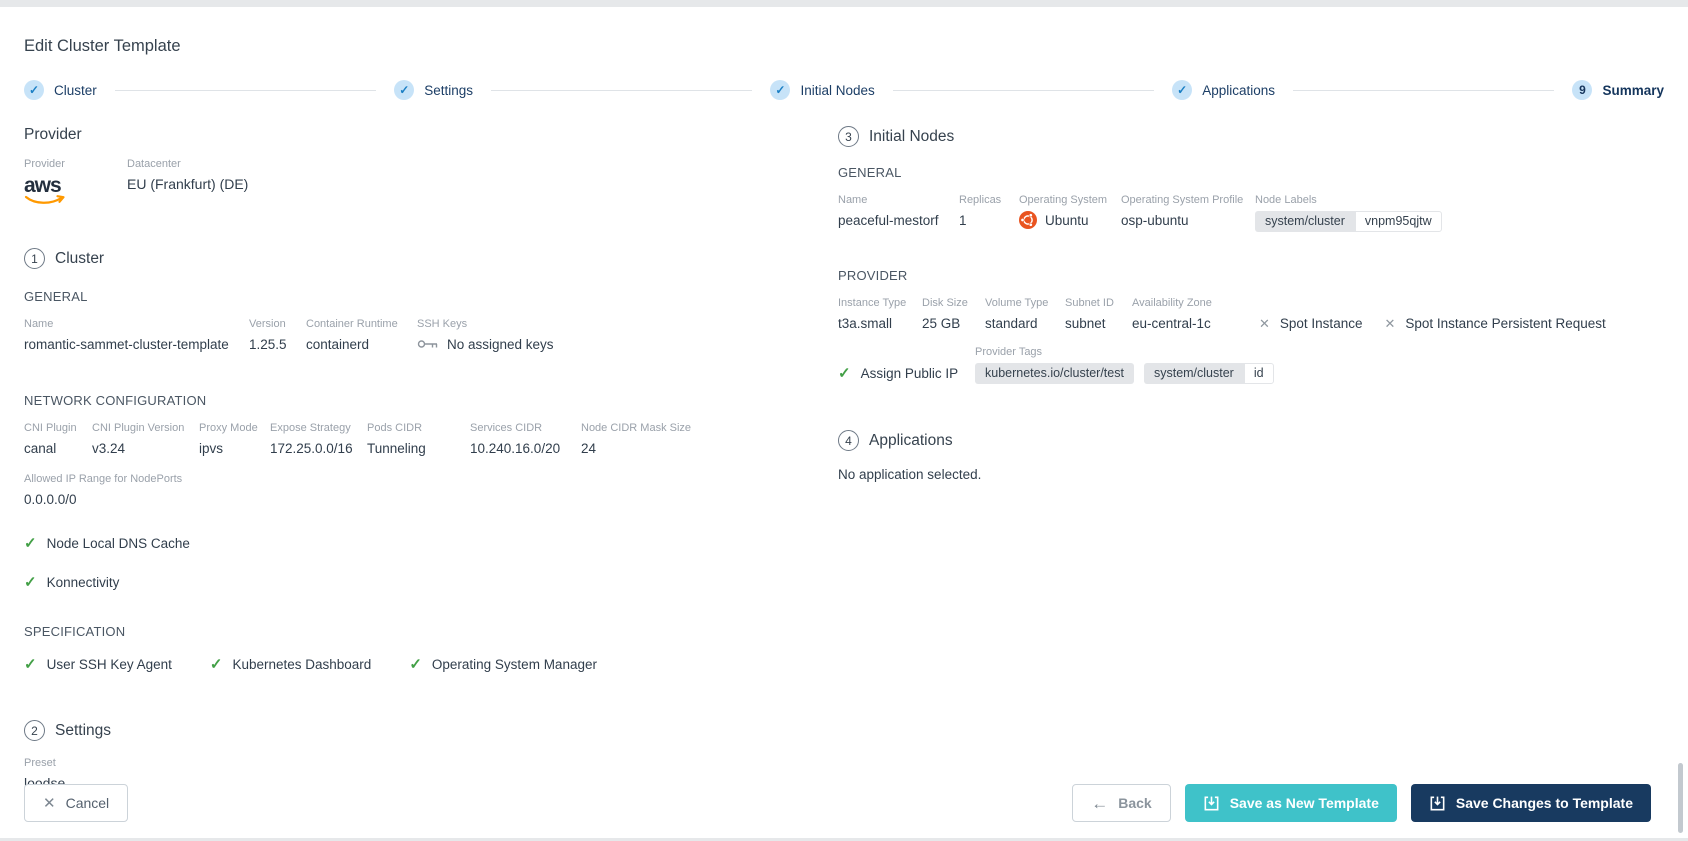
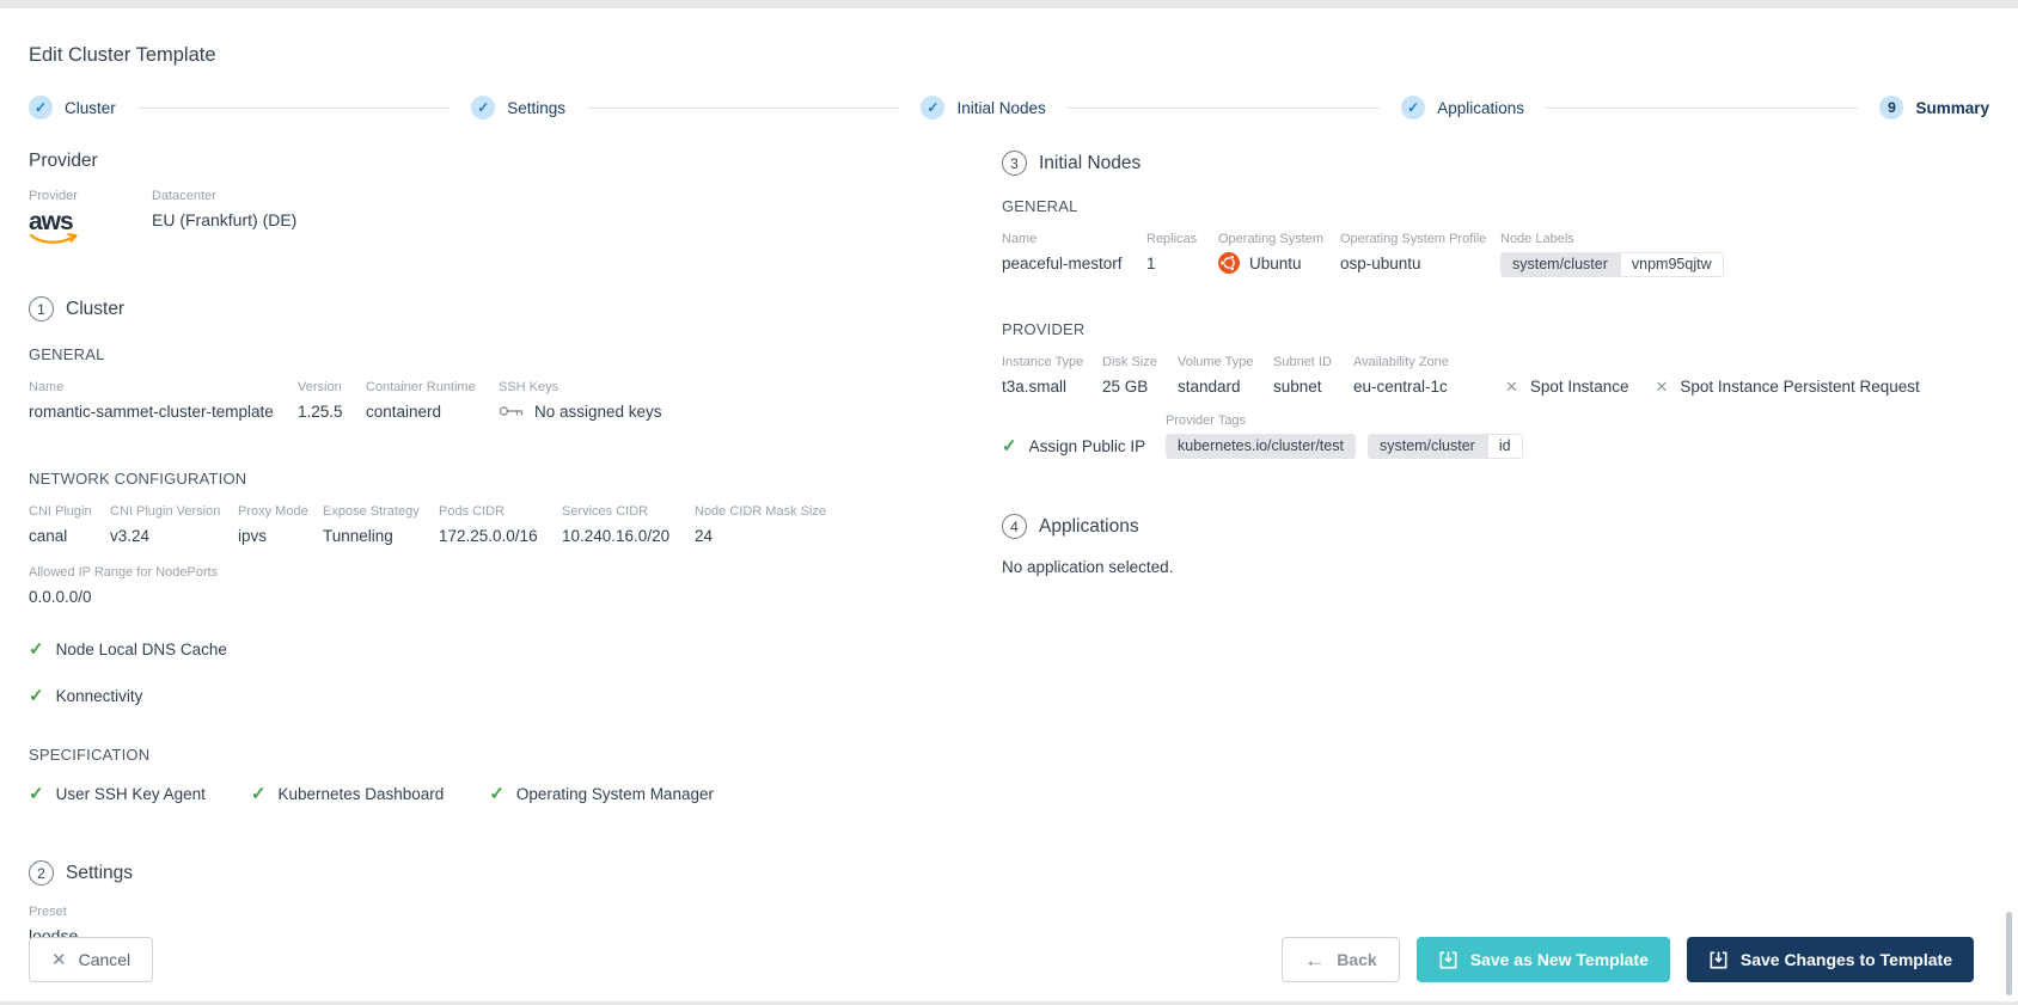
  Edit Cluster Template
  ✓
  Cluster
  ✓
  Settings
  ✓
  Initial Nodes
  ✓
  Applications
  9
  Summary
  Provider
  Provider
  aws
  Datacenter
  EU (Frankfurt) (DE)
  1
  Cluster
  GENERAL
  Name
  romantic-sammet-cluster-template
  Version
  1.25.5
  Container Runtime
  containerd
  SSH Keys
  No assigned keys
  NETWORK CONFIGURATION
  CNI Plugin
  canal
  CNI Plugin Version
  v3.24
  Proxy Mode
  ipvs
  Expose Strategy
- 172.25.0.0/16
+ Tunneling
  Pods CIDR
- Tunneling
+ 172.25.0.0/16
  Services CIDR
  10.240.16.0/20
  Node CIDR Mask Size
  24
  Allowed IP Range for NodePorts
  0.0.0.0/0
  ✓
  Node Local DNS Cache
  ✓
  Konnectivity
  SPECIFICATION
  ✓
  User SSH Key Agent
  ✓
  Kubernetes Dashboard
  ✓
  Operating System Manager
  2
  Settings
  Preset
  loodse
  3
  Initial Nodes
  GENERAL
  Name
  peaceful-mestorf
  Replicas
  1
  Operating System
  Ubuntu
  Operating System Profile
  osp-ubuntu
  Node Labels
  system/cluster
  vnpm95qjtw
  PROVIDER
  Instance Type
  t3a.small
  Disk Size
  25 GB
  Volume Type
  standard
  Subnet ID
  subnet
  Availability Zone
  eu-central-1c
  ✕
  Spot Instance
  ✕
  Spot Instance Persistent Request
  ✓
  Assign Public IP
  Provider Tags
  kubernetes.io/cluster/test
  system/cluster
  id
  4
  Applications
  No application selected.
  ✕
  Cancel
  ←
  Back
  Save as New Template
  Save Changes to Template
